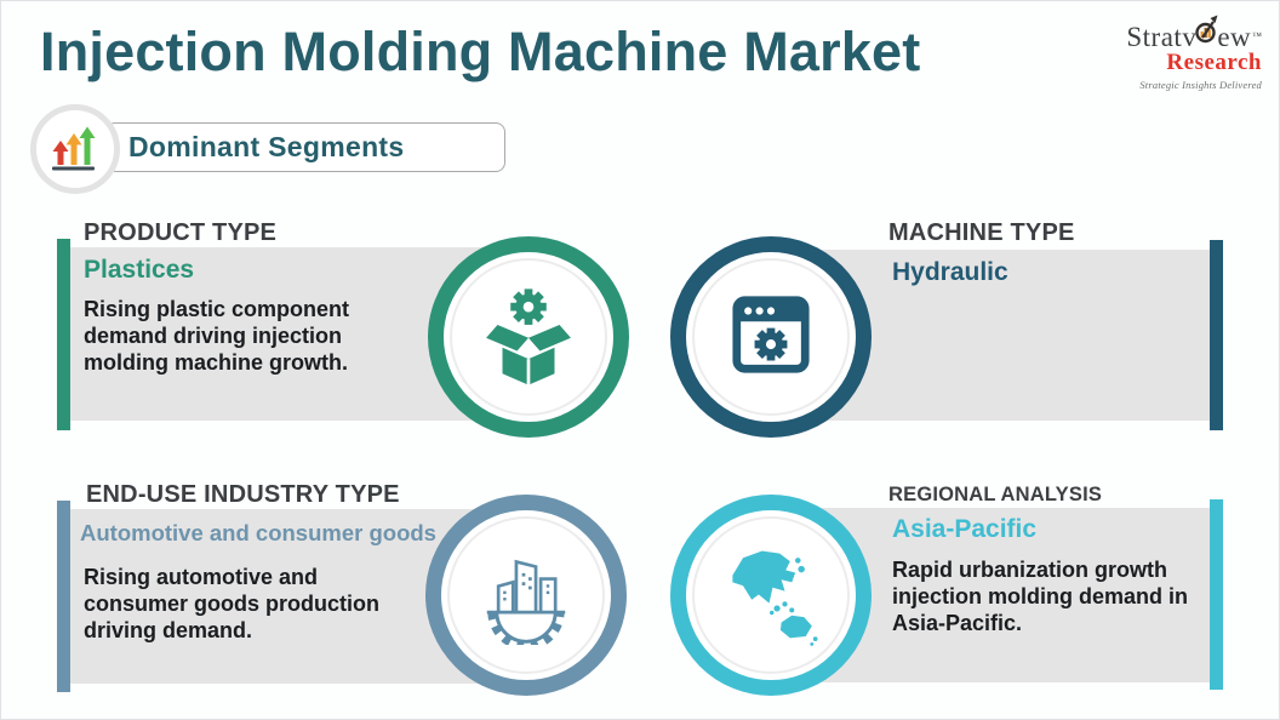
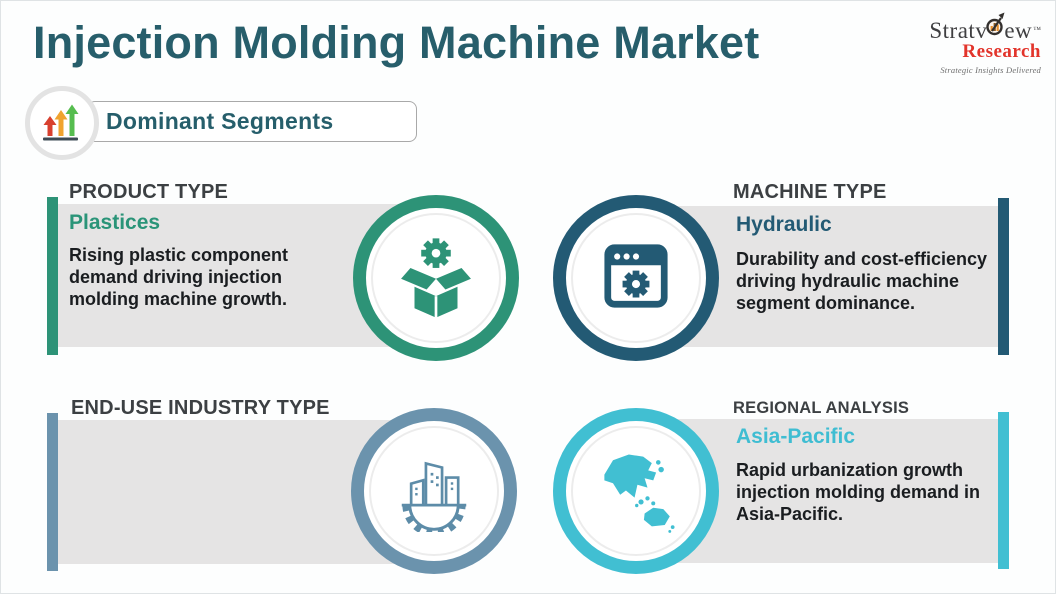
  Injection Molding Machine Market
  Stratv
  ew
  ™
  Research
  Strategic Insights Delivered
  Dominant Segments
  PRODUCT TYPE
  Plastices
  Rising plastic component demand driving injection molding machine growth.
  MACHINE TYPE
  Hydraulic
+ Durability and cost-efficiency driving hydraulic machine segment dominance.
  END-USE INDUSTRY TYPE
- Automotive and consumer goods
- Rising automotive and consumer goods production driving demand.
  REGIONAL ANALYSIS
  Asia-Pacific
  Rapid urbanization growth injection molding demand in Asia-Pacific.
